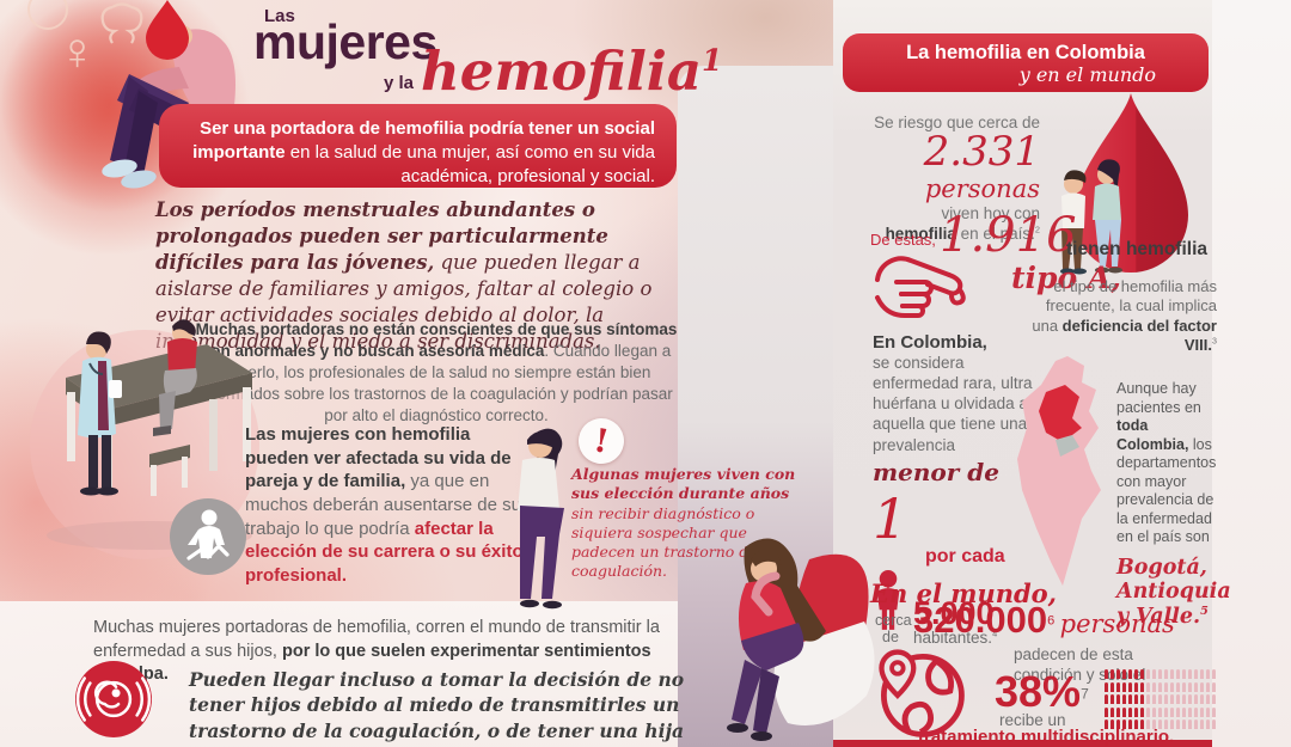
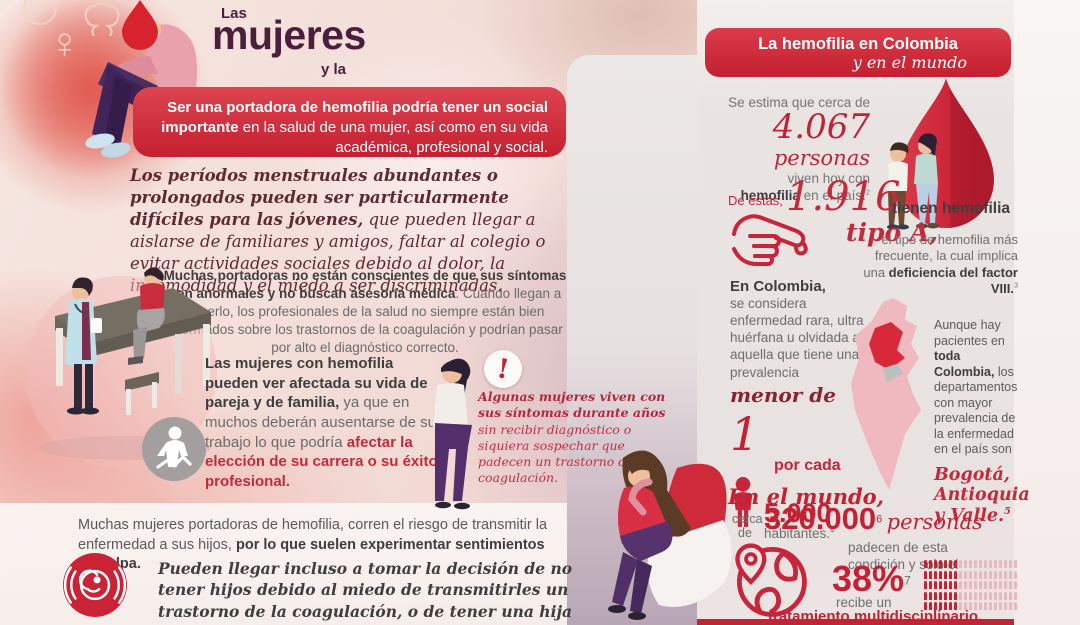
  ♀
  Las
  mujeres
  y la
- hemofilia1
  Ser una portadora de hemofilia podría tener un social importante en la salud de una mujer, así como en su vida académica, profesional y social.
  Los períodos menstruales abundantes o prolongados pueden ser particularmente difíciles para las jóvenes, que pueden llegar a aislarse de familiares y amigos, faltar al colegio o evitar actividades sociales debido al dolor, la inmodidad y el miedo a ser discriminadas.
  Muchas portadoras no están conscientes de que sus síntomas n anormales y no buscan asesoría médica. Cuando llegan a erlo, los profesionales de la salud no siempre están bien mdos sobre los trastornos de la coagulación y podrían pasar por alto el diagnóstico correcto.
  Las mujeres con hemofilia pueden ver afectada su vida de pareja y de familia, ya que en muchos deberán ausentarse de su trabajo lo que podría afectar la elección de su carrera o su éxito profesional.
- Algunas mujeres viven con sus elección durante años sin recibir diagnóstico o siquiera sospechar que padecen un trastorno d coagulación.
+ Algunas mujeres viven con sus síntomas durante años sin recibir diagnóstico o siquiera sospechar que padecen un trastorno d coagulación.
- Muchas mujeres portadoras de hemofilia, corren el mundo de transmitir la enfermedad a sus hijos, por lo que suelen experimentar sentimientos pa.
+ Muchas mujeres portadoras de hemofilia, corren el riesgo de transmitir la enfermedad a sus hijos, por lo que suelen experimentar sentimientos pa.
  Pueden llegar incluso a tomar la decisión de no tener hijos debido al miedo de transmitirles un trastorno de la coagulación, o de tener una hija
  La hemofilia en Colombia
  y en el mundo
- Se riesgo que cerca de
+ Se estima que cerca de
- 2.331 personas
+ 4.067 personas
  viven hoy con
  hemofilia en el país.2
  De estas,
  1.916
  tienen hemofilia
  tipo A,
  el tipo de hemofilia más frecuente, la cual implica una deficiencia del factor VIII.3
  En Colombia,
  se considera enfermedad rara, ultra huérfana u olvidada aquella que tiene una prevalencia
  menor de 1
  por cada
  5.000
  habitantes.4
  Aunque hay pacientes en toda Colombia, los departamentos con mayor prevalencia de la enfermedad en el país son
  Bogotá, Antioquia y Valle.5
  En el mundo,
  cerca
  de
  320.0006 personas
  padecen de esta condición y s
  38%7
  recibe un
  atamiento multidisciplinario.
